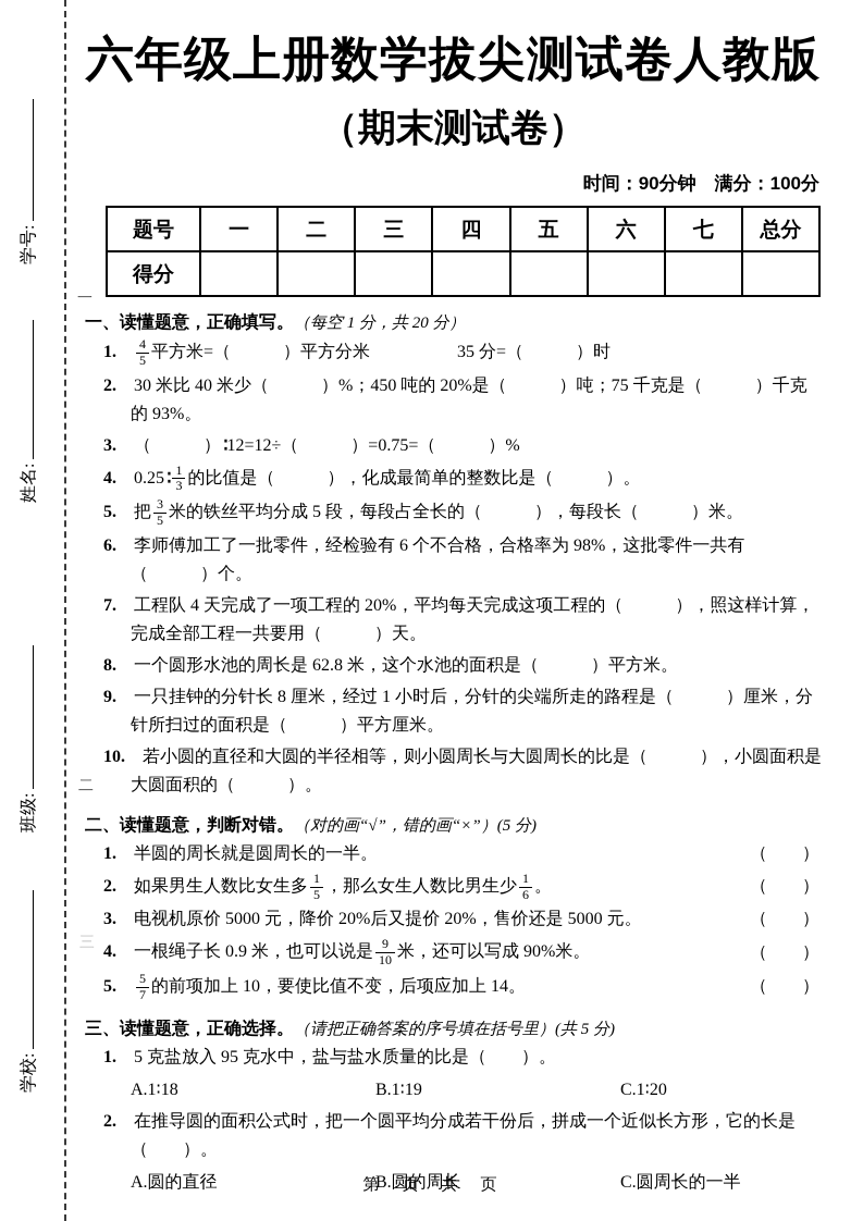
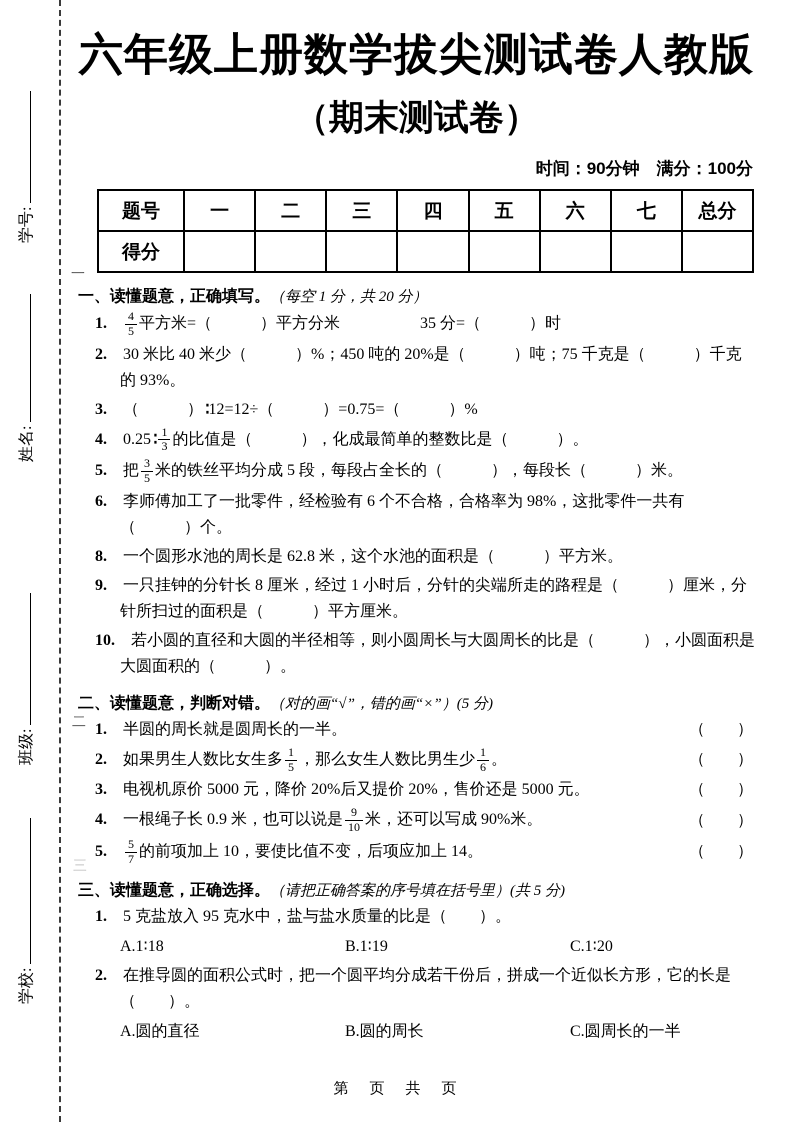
  一
  二
  三
  六年级上册数学拔尖测试卷人教版
  （期末测试卷）
  时间：90分钟 满分：100分
  题号	一	二	三	四	五	六	七	总分
  得分
  一、读懂题意，正确填写。（每空 1 分，共 20 分）
  1.
  4
  5
  平方米=（ ）平方分米 35 分=（ ）时
  2. 30 米比 40 米少（ ）%；450 吨的 20%是（ ）吨；75 千克是（ ）千克的 93%。
  3. （ ）∶12=12÷（ ）=0.75=（ ）%
  4. 0.25∶
  1
  3
  的比值是（ ），化成最简单的整数比是（ ）。
  5. 把
  3
  5
  米的铁丝平均分成 5 段，每段占全长的（ ），每段长（ ）米。
  6. 李师傅加工了一批零件，经检验有 6 个不合格，合格率为 98%，这批零件一共有（ ）个。
- 7. 工程队 4 天完成了一项工程的 20%，平均每天完成这项工程的（ ），照这样计算，完成全部工程一共要用（ ）天。
  8. 一个圆形水池的周长是 62.8 米，这个水池的面积是（ ）平方米。
  9. 一只挂钟的分针长 8 厘米，经过 1 小时后，分针的尖端所走的路程是（ ）厘米，分针所扫过的面积是（ ）平方厘米。
  10. 若小圆的直径和大圆的半径相等，则小圆周长与大圆周长的比是（ ），小圆面积是大圆面积的（ ）。
  二、读懂题意，判断对错。（对的画“√”，错的画“×”）(5 分)
  1. 半圆的周长就是圆周长的一半。
  （ ）
  2. 如果男生人数比女生多
  1
  5
  ，那么女生人数比男生少
  1
  6
  。
  （ ）
  3. 电视机原价 5000 元，降价 20%后又提价 20%，售价还是 5000 元。
  （ ）
  4. 一根绳子长 0.9 米，也可以说是
  9
  10
  米，还可以写成 90%米。
  （ ）
  5.
  5
  7
  的前项加上 10，要使比值不变，后项应加上 14。
  （ ）
  三、读懂题意，正确选择。（请把正确答案的序号填在括号里）(共 5 分)
  1. 5 克盐放入 95 克水中，盐与盐水质量的比是（ ）。
  A.1∶18
  B.1∶19
  C.1∶20
  2. 在推导圆的面积公式时，把一个圆平均分成若干份后，拼成一个近似长方形，它的长是（ ）。
  A.圆的直径
  B.圆的周长
  C.圆周长的一半
  第 页 共 页
